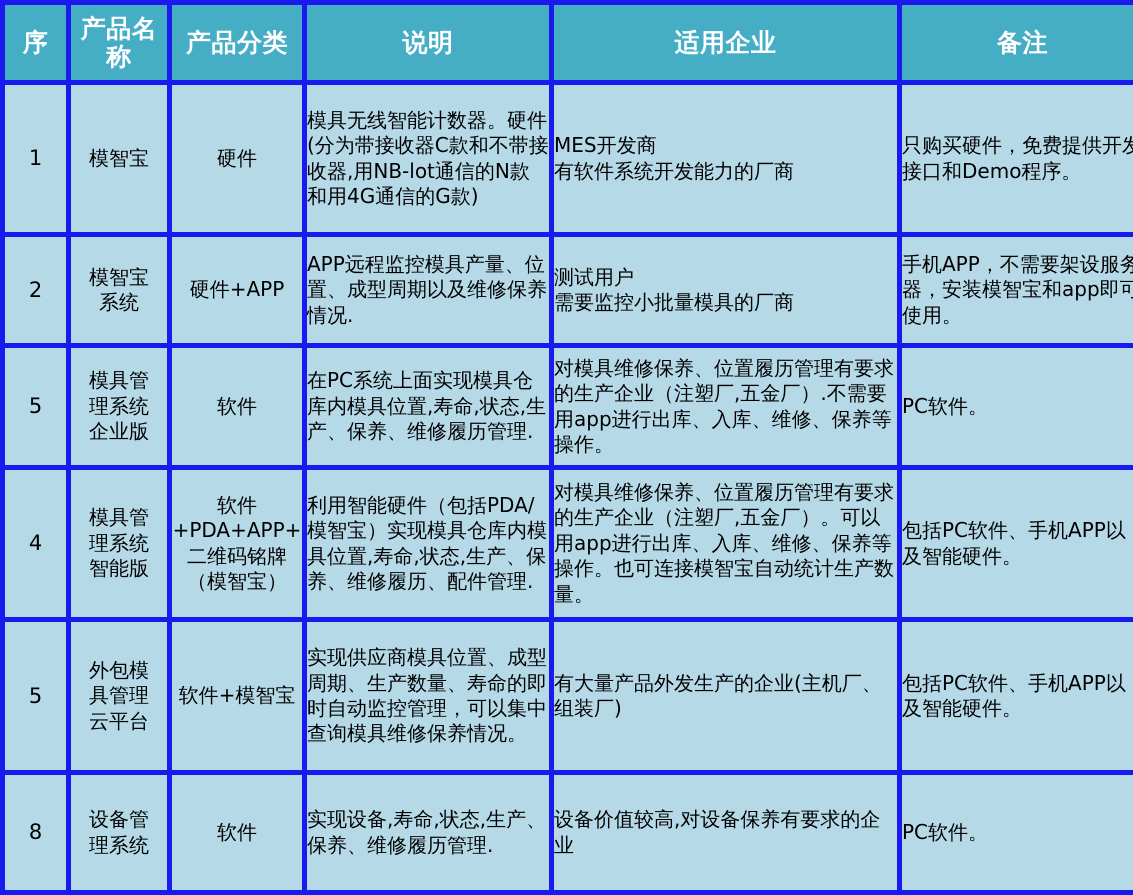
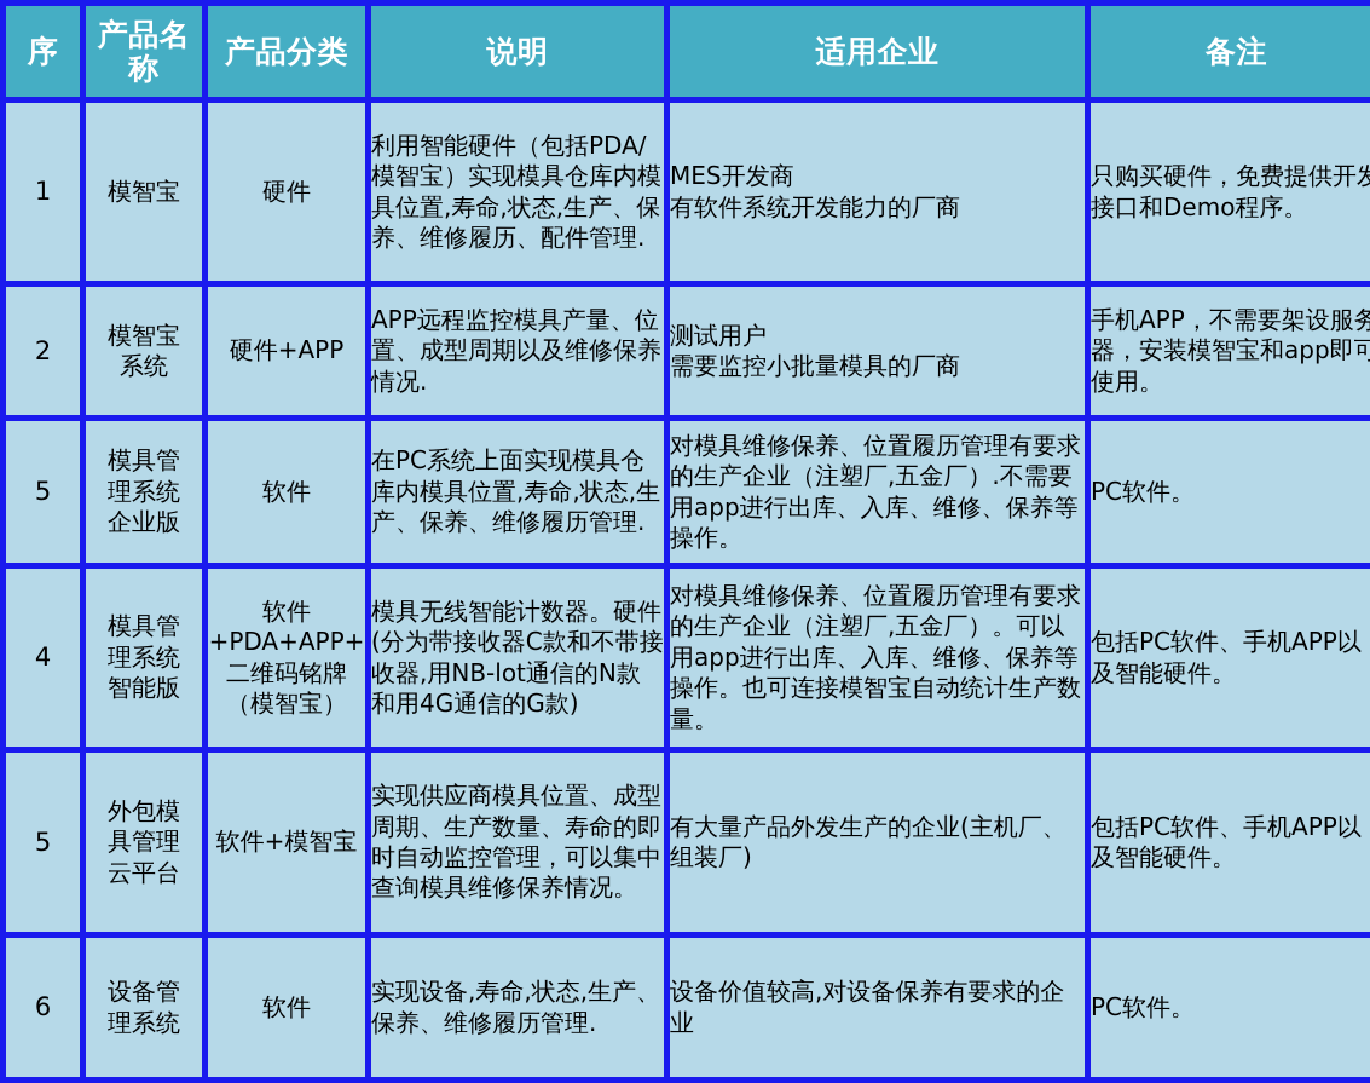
  序	产品名 称	产品分类	说明	适用企业	备注
- 1	模智宝	硬件	模具无线智能计数器。硬件(分为带接收器C款和不带接收器,用NB-lot通信的N款和用4G通信的G款)	MES开发商 有软件系统开发能力的厂商	只购买硬件，免费提供开发接口和Demo程序。
+ 1	模智宝	硬件	利用智能硬件（包括PDA/模智宝）实现模具仓库内模具位置,寿命,状态,生产、保养、维修履历、配件管理.	MES开发商 有软件系统开发能力的厂商	只购买硬件，免费提供开发接口和Demo程序。
  2	模智宝 系统	硬件+APP	APP远程监控模具产量、位置、成型周期以及维修保养情况.	测试用户 需要监控小批量模具的厂商	手机APP，不需要架设服务器，安装模智宝和app即可使用。
  5	模具管 理系统 企业版	软件	在PC系统上面实现模具仓库内模具位置,寿命,状态,生产、保养、维修履历管理.	对模具维修保养、位置履历管理有要求的生产企业（注塑厂,五金厂）.不需要用app进行出库、入库、维修、保养等操作。	PC软件。
- 4	模具管 理系统 智能版	软件 +PDA+APP+ 二维码铭牌 （模智宝）	利用智能硬件（包括PDA/模智宝）实现模具仓库内模具位置,寿命,状态,生产、保养、维修履历、配件管理.	对模具维修保养、位置履历管理有要求的生产企业（注塑厂,五金厂）。可以用app进行出库、入库、维修、保养等操作。也可连接模智宝自动统计生产数量。	包括PC软件、手机APP以及智能硬件。
+ 4	模具管 理系统 智能版	软件 +PDA+APP+ 二维码铭牌 （模智宝）	模具无线智能计数器。硬件(分为带接收器C款和不带接收器,用NB-lot通信的N款和用4G通信的G款)	对模具维修保养、位置履历管理有要求的生产企业（注塑厂,五金厂）。可以用app进行出库、入库、维修、保养等操作。也可连接模智宝自动统计生产数量。	包括PC软件、手机APP以及智能硬件。
  5	外包模 具管理 云平台	软件+模智宝	实现供应商模具位置、成型周期、生产数量、寿命的即时自动监控管理，可以集中查询模具维修保养情况。	有大量产品外发生产的企业(主机厂、组装厂)	包括PC软件、手机APP以及智能硬件。
- 8	设备管 理系统	软件	实现设备,寿命,状态,生产、保养、维修履历管理.	设备价值较高,对设备保养有要求的企业	PC软件。
+ 6	设备管 理系统	软件	实现设备,寿命,状态,生产、保养、维修履历管理.	设备价值较高,对设备保养有要求的企业	PC软件。
